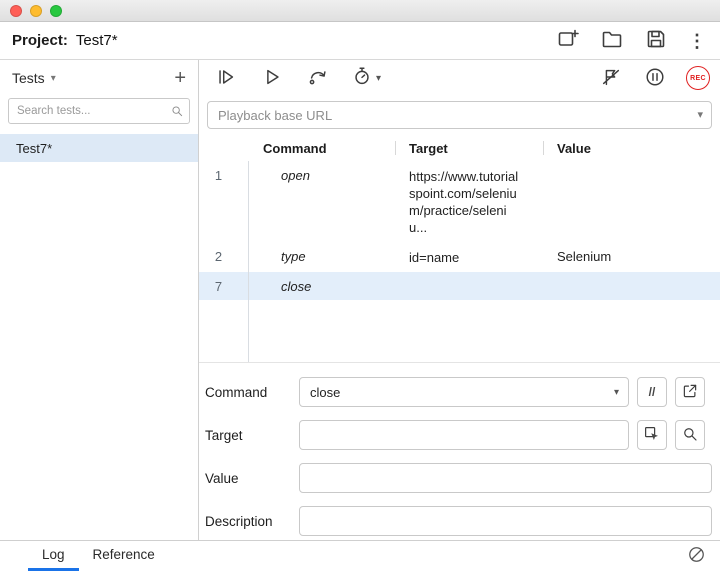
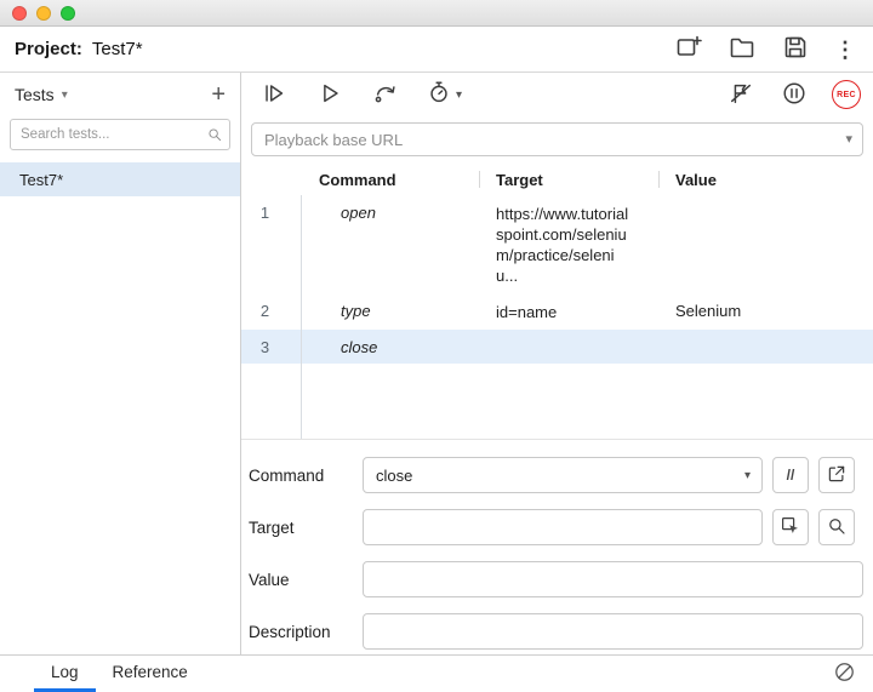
  Project:
  Test7*
  ⋮
  Tests
  ▾
  +
  Search tests...
  Test7*
  ▾
  Playback base URL
  ▾
  Command
  Target
  Value
  1
  open
  https://www.tutorialspoint.com/selenium/practice/seleniu...
  2
  type
  id=name
  Selenium
- 7
+ 3
  close
  Command
  close
  ▾
  //
  Target
  Value
  Description
  Log
  Reference
